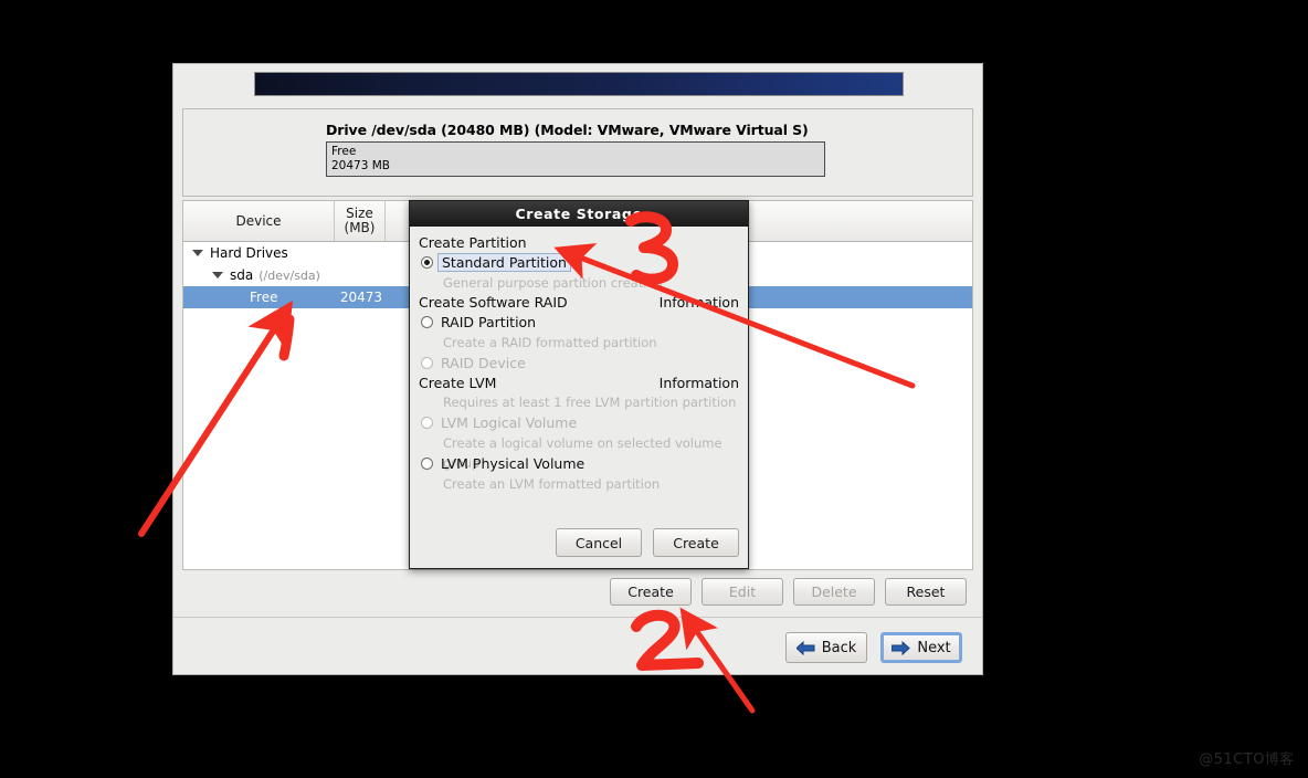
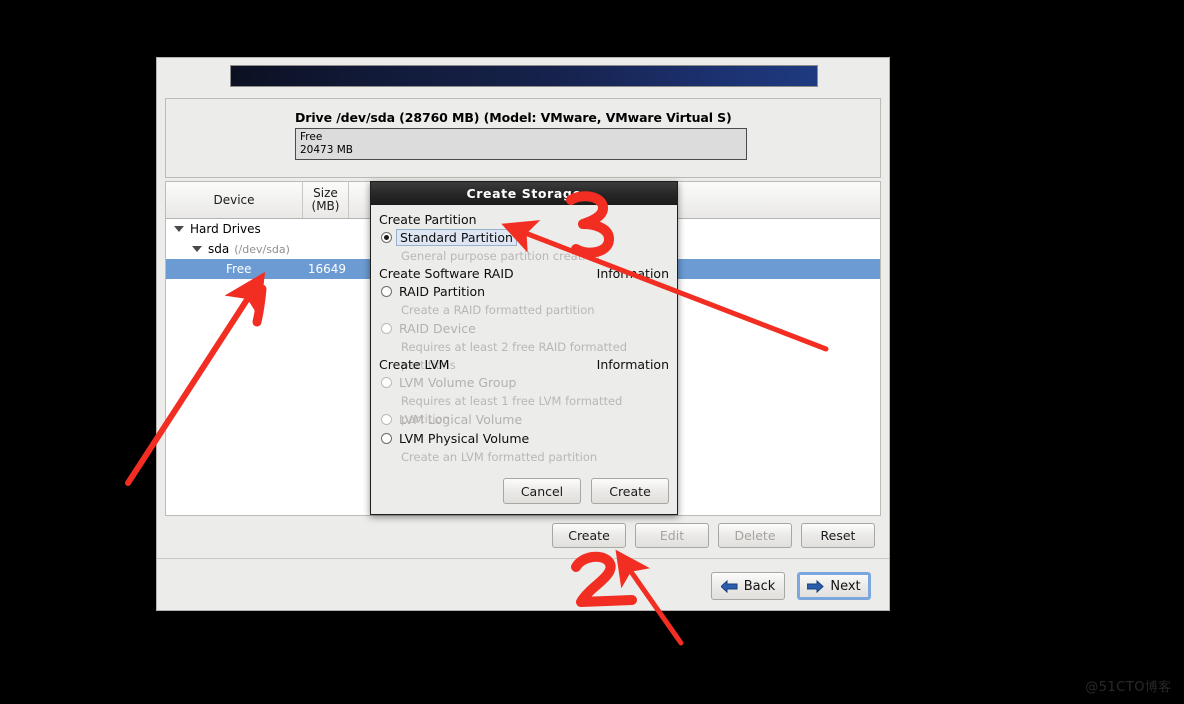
- Drive /dev/sda (20480 MB) (Model: VMware, VMware Virtual S)
+ Drive /dev/sda (28760 MB) (Model: VMware, VMware Virtual S)
  Free
  20473 MB
  Device
  Size
  (MB)
  Hard Drives
  sda
  (/dev/sda)
  Free
- 20473
+ 16649
  Create
  Edit
  Delete
  Reset
  Back
  Next
  Create Storag
  Create Partition
  Standard Partition
  General purpose partition crea
  Create Software RAID
  Inforation
  RAID Partition
  Create a RAID formatted partition
  RAID Device
+ Requires at least 2 free RAID formatted partitions
  Create LVM
  Information
+ LVM Volume Group
- Requires at least 1 free LVM partition partition
+ Requires at least 1 free LVM formatted partition
  LVM Logical Volume
- Create a logical volume on selected volume group
  LVM Physical Volume
  Create an LVM formatted partition
  Cancel
  Create
  @51CTO博客
